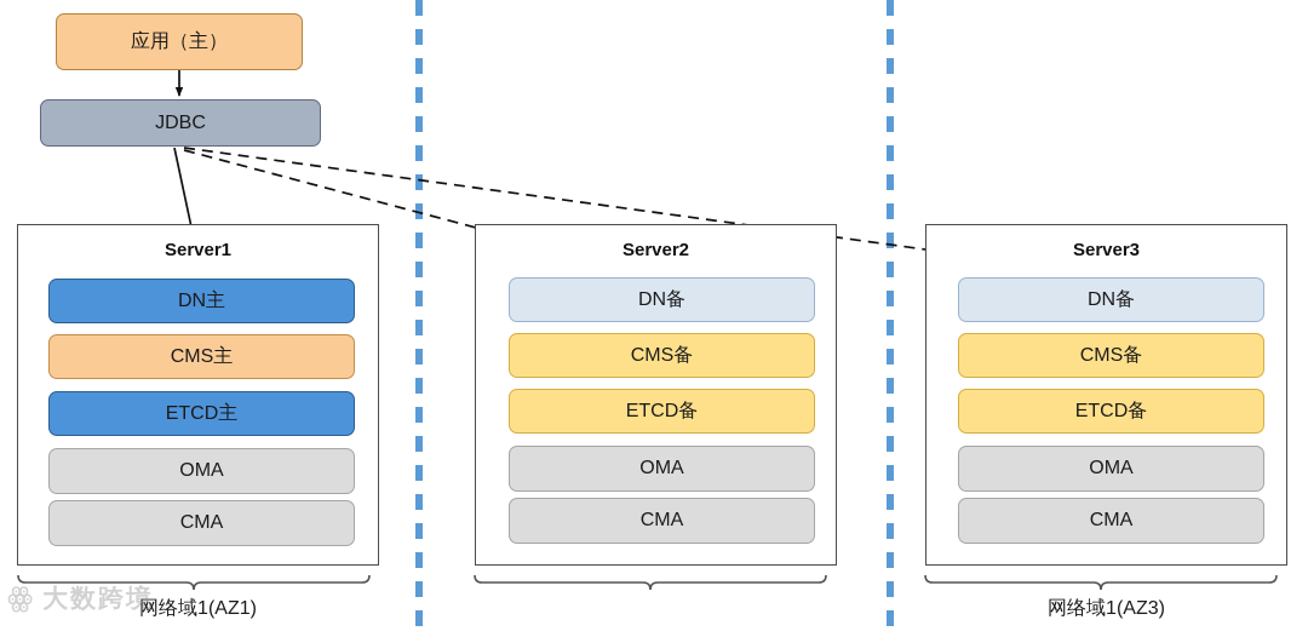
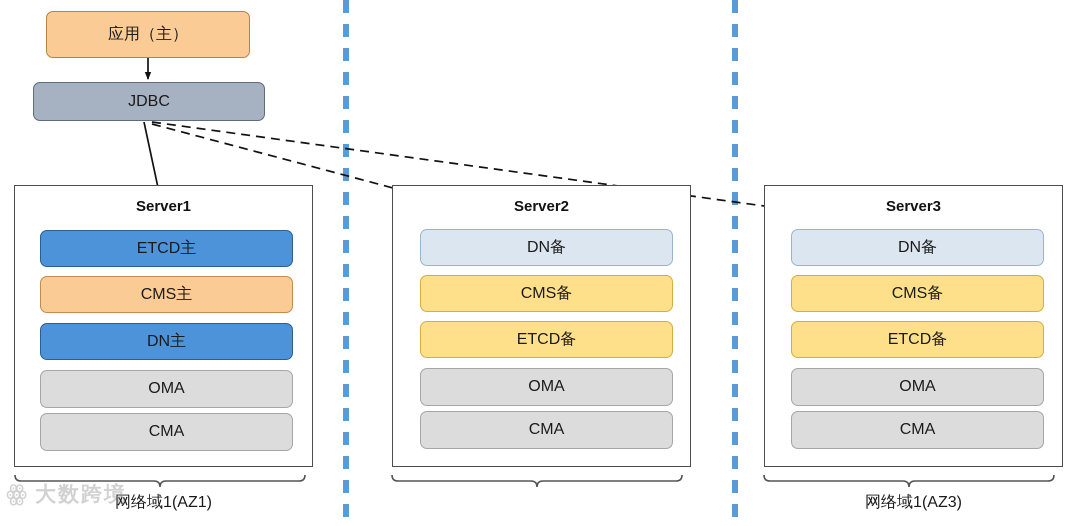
  应用（主）
  JDBC
  Server1
- DN主
+ ETCD主
  CMS主
- ETCD主
+ DN主
  OMA
  CMA
  网络域1(AZ1)
  Server2
  DN备
  CMS备
  ETCD备
  OMA
  CMA
  Server3
  DN备
  CMS备
  ETCD备
  OMA
  CMA
  网络域1(AZ3)
  ꙮ 大数跨境
